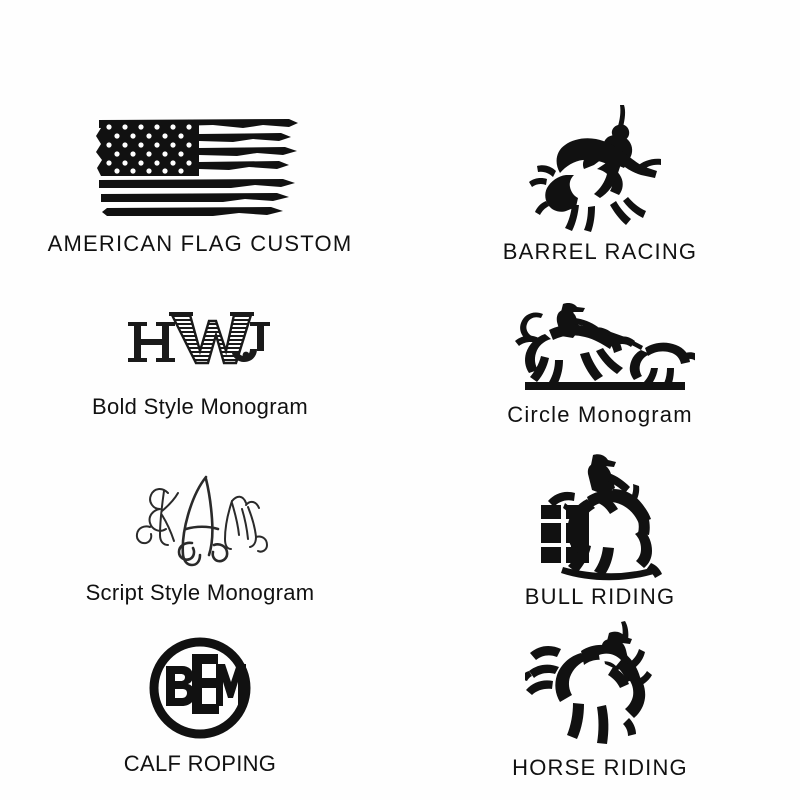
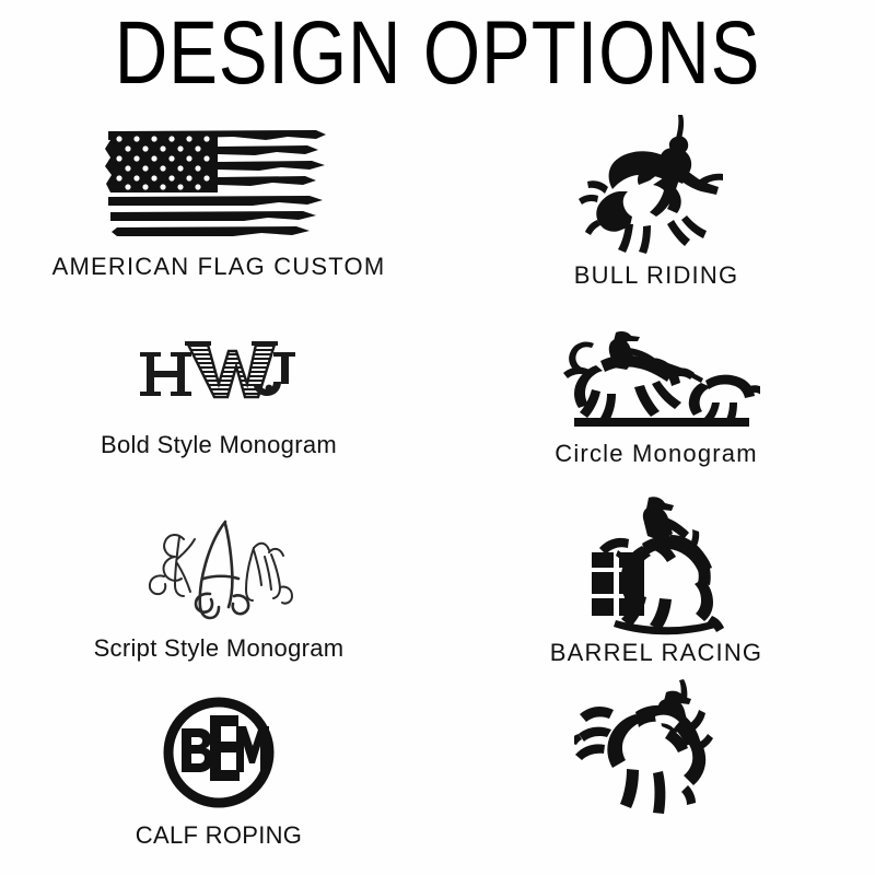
+ DESIGN OPTIONS
  AMERICAN FLAG CUSTOM
- BARREL RACING
+ BULL RIDING
  Bold Style Monogram
  Circle Monogram
  Script Style Monogram
- BULL RIDING
+ BARREL RACING
  CALF ROPING
- HORSE RIDING
